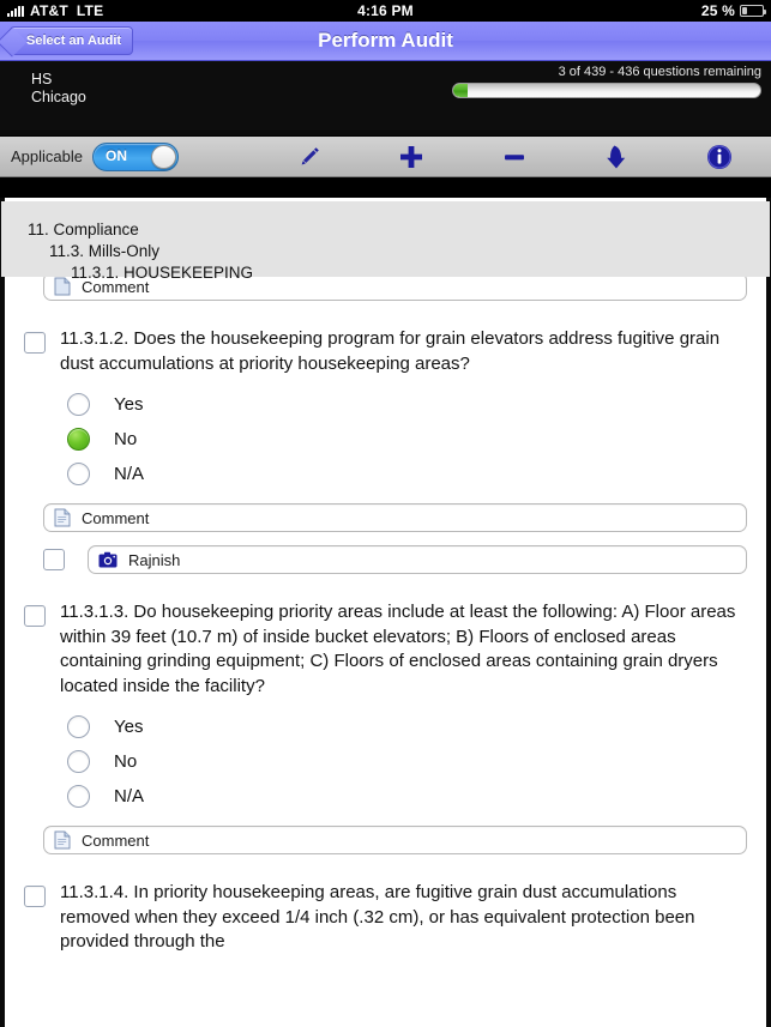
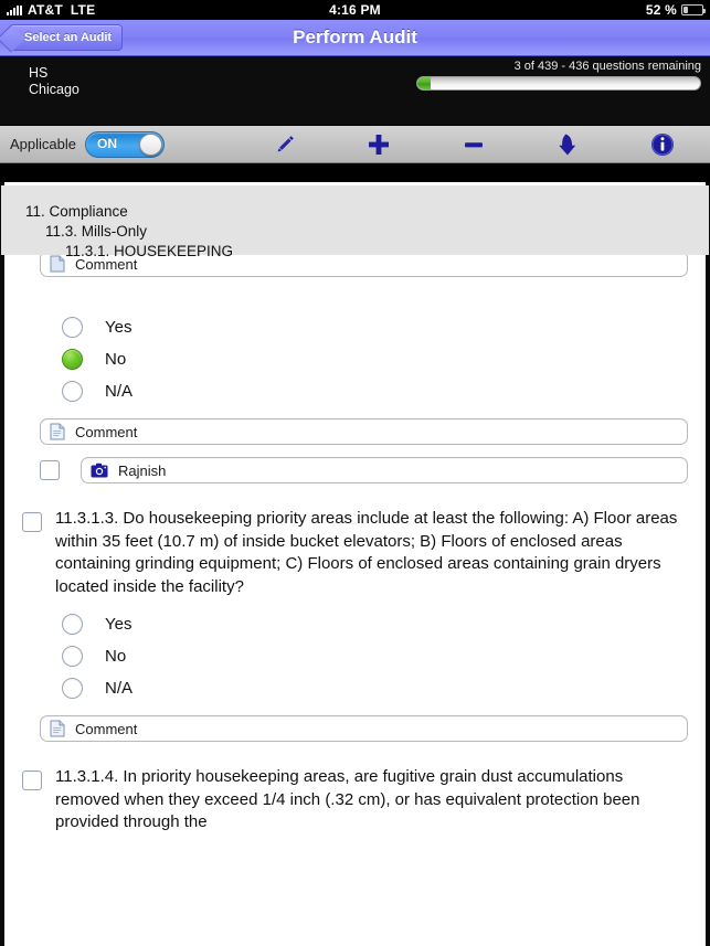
  AT&T
  LTE
  4:16 PM
- 25 %
+ 52 %
  Select an Audit
  Perform Audit
  HS
  Chicago
  3 of 439 - 436 questions remaining
  Applicable
  ON
  Comment
- 11.3.1.2. Does the housekeeping program for grain elevators address fugitive grain dust accumulations at priority housekeeping areas?
  Yes
  No
  N/A
  Comment
  Rajnish
- 11.3.1.3. Do housekeeping priority areas include at least the following: A) Floor areas within 39 feet (10.7 m) of inside bucket elevators; B) Floors of enclosed areas containing grinding equipment; C) Floors of enclosed areas containing grain dryers located inside the facility?
+ 11.3.1.3. Do housekeeping priority areas include at least the following: A) Floor areas within 35 feet (10.7 m) of inside bucket elevators; B) Floors of enclosed areas containing grinding equipment; C) Floors of enclosed areas containing grain dryers located inside the facility?
  Yes
  No
  N/A
  Comment
  11.3.1.4. In priority housekeeping areas, are fugitive grain dust accumulations removed when they exceed 1/4 inch (.32 cm), or has equivalent protection been provided through the
  11. Compliance
  11.3. Mills-Only
  11.3.1. HOUSEKEEPING
